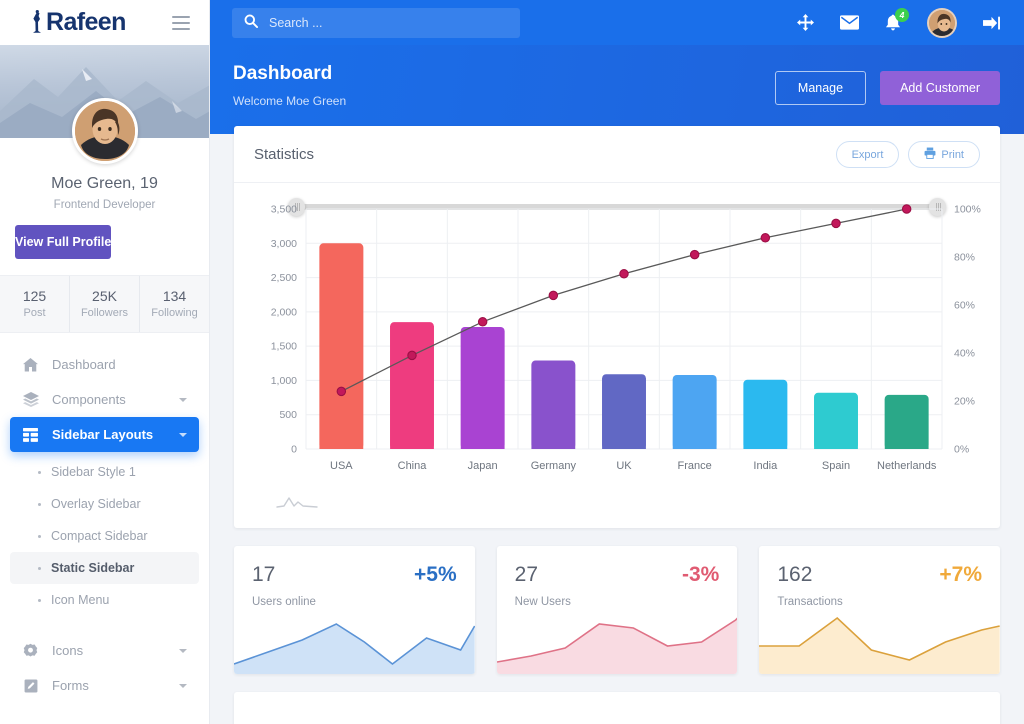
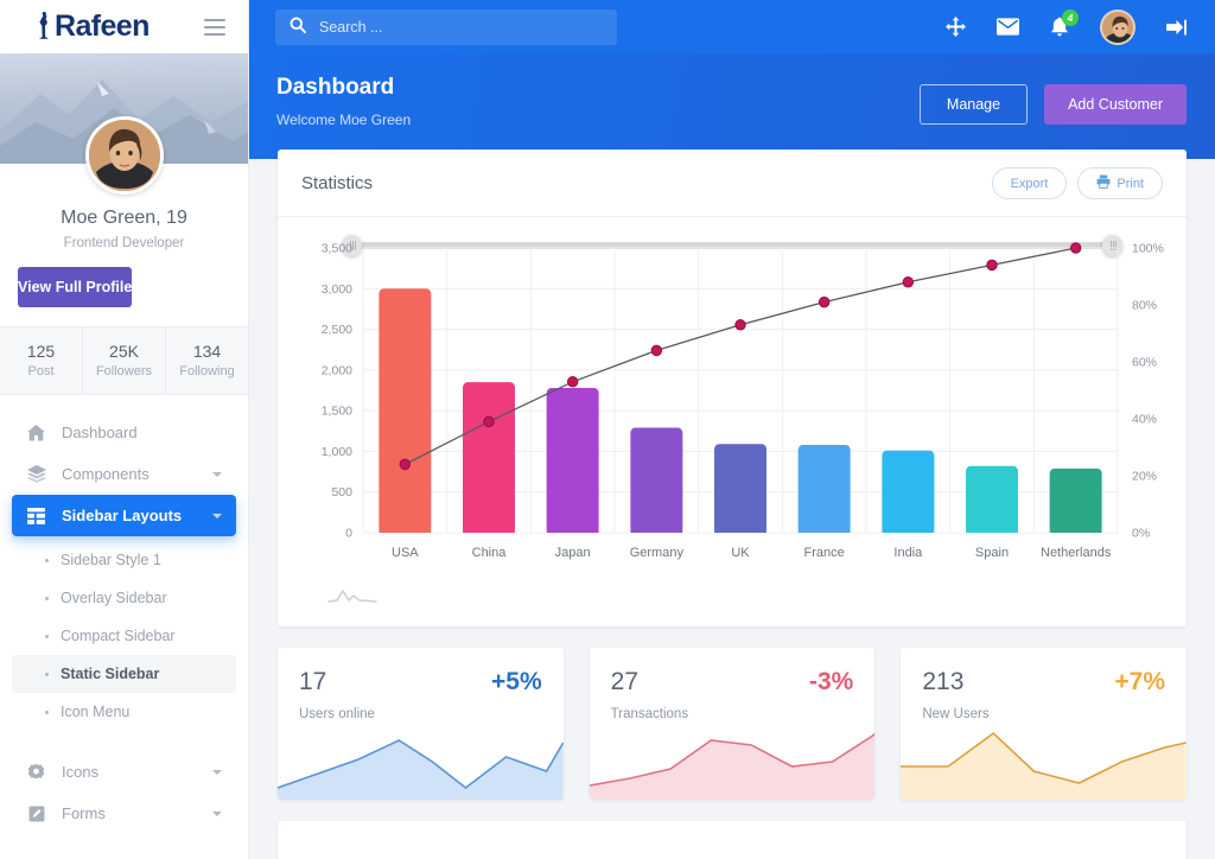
  Rafeen
  Moe Green, 19
  Frontend Developer
  View Full Profile
  125
  Post
  25K
  Followers
  134
  Following
  Dashboard
  Components
  Sidebar Layouts
  Sidebar Style 1
  Overlay Sidebar
  Compact Sidebar
  Static Sidebar
  Icon Menu
  Icons
  Forms
  Search ...
  4
  Dashboard
  Welcome Moe Green
  Manage
  Add Customer
  Statistics
  Export
  Print
  0
  500
  1,000
  1,500
  2,000
  2,500
  3,000
  3,500
  0%
  20%
  40%
  60%
  80%
  100%
  USA
  China
  Japan
  Germany
  UK
  France
  India
  Spain
  Netherlands
  17
  Users online
  +5%
  27
- New Users
+ Transactions
  -3%
- 162
+ 213
- Transactions
+ New Users
  +7%
